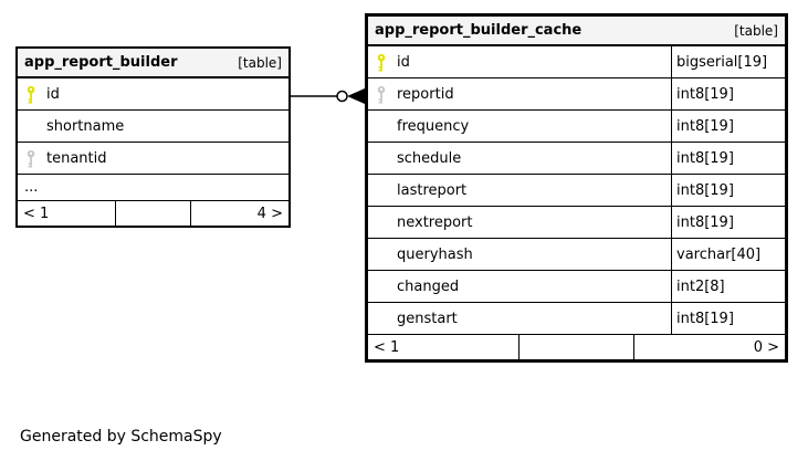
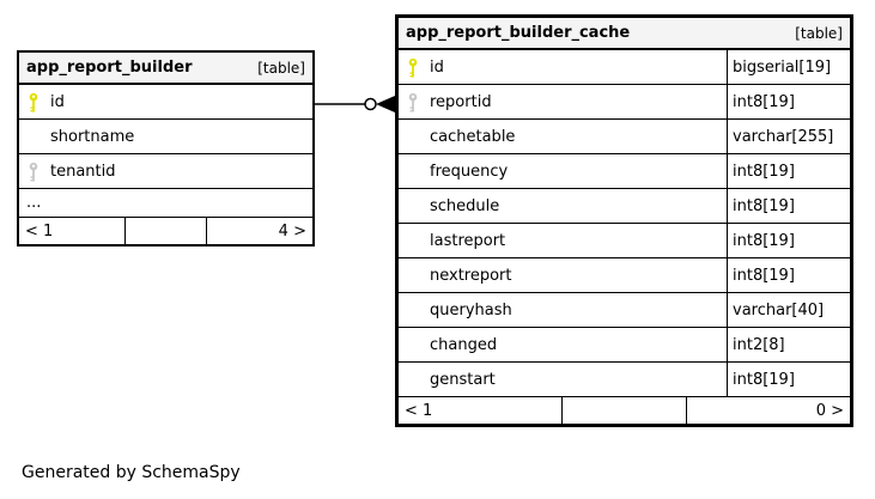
  app_report_builder
  [table]
  id
  shortname
  tenantid
  ...
  < 1
  4 >
  app_report_builder_cache
  [table]
  id
  bigserial[19]
  reportid
  int8[19]
+ cachetable
+ varchar[255]
  frequency
  int8[19]
  schedule
  int8[19]
  lastreport
  int8[19]
  nextreport
  int8[19]
  queryhash
  varchar[40]
  changed
  int2[8]
  genstart
  int8[19]
  < 1
  0 >
  Generated by SchemaSpy
